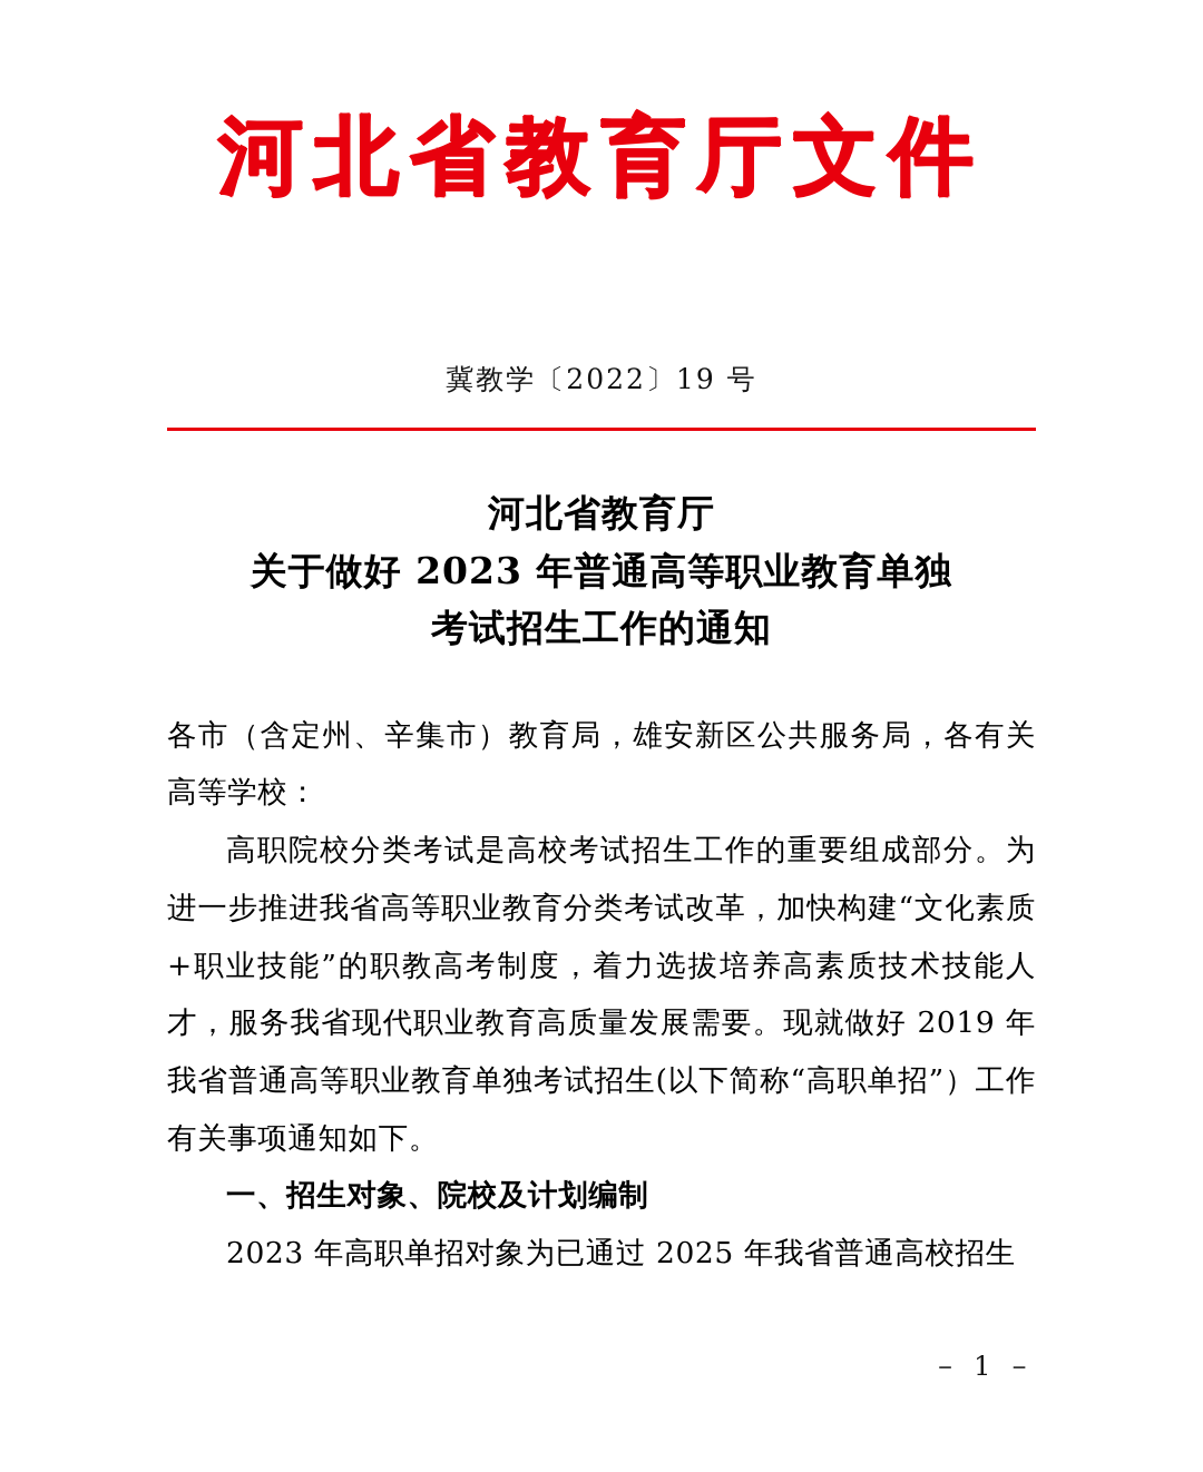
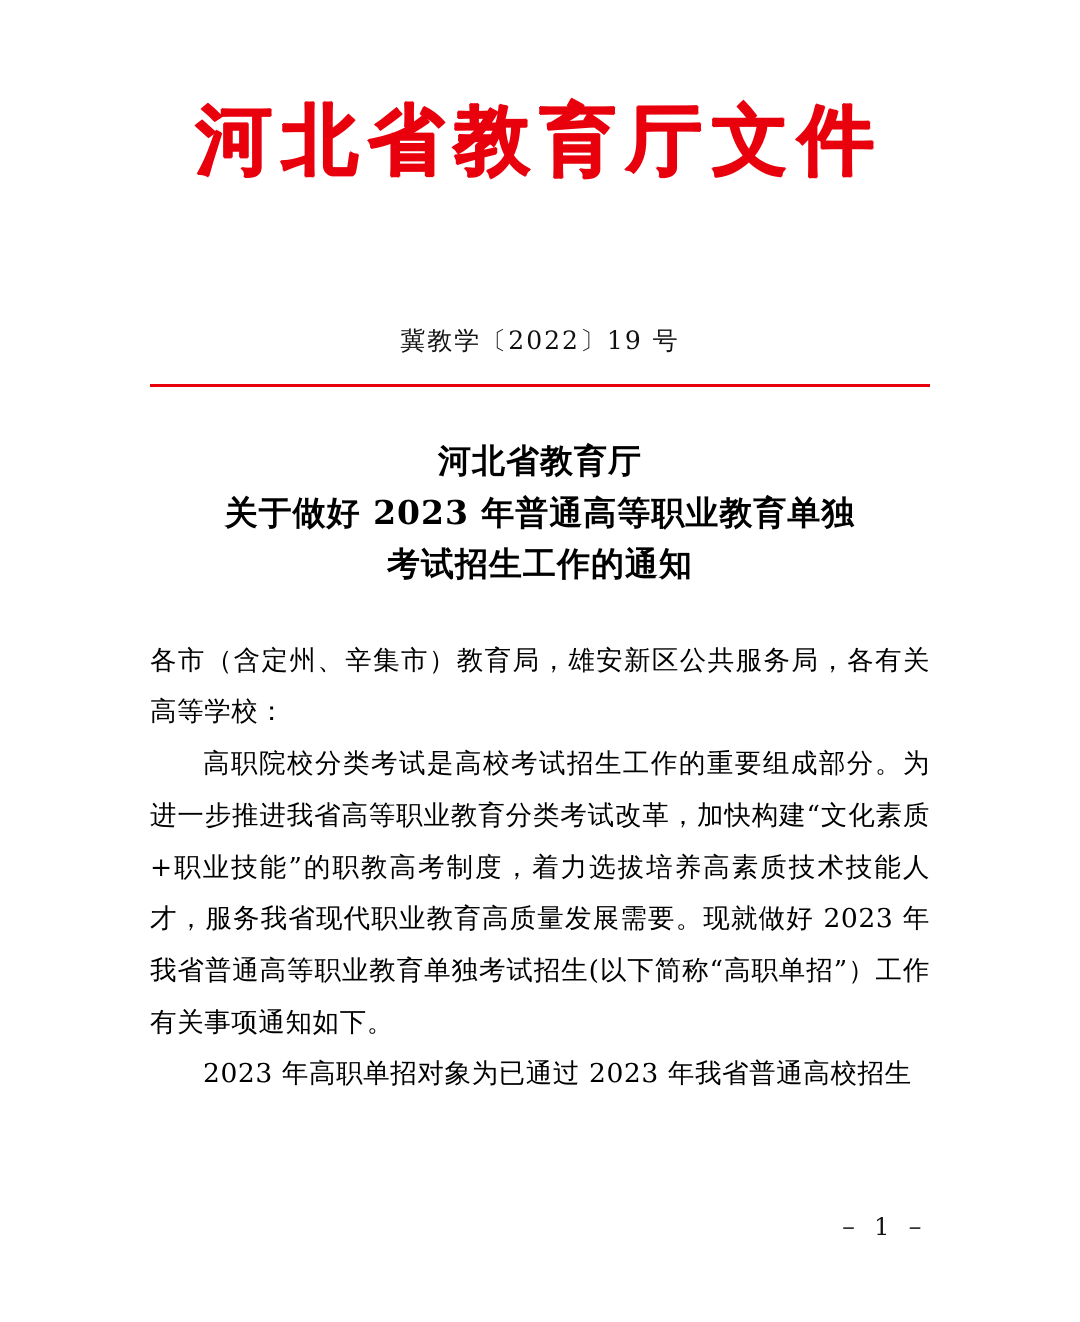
  河北省教育厅文件
  冀教学〔2022〕19 号
  河北省教育厅
  关于做好 2023 年普通高等职业教育单独
  考试招生工作的通知
  各市（含定州、辛集市）教育局，雄安新区公共服务局，各有关高等学校：
- 高职院校分类考试是高校考试招生工作的重要组成部分。为进一步推进我省高等职业教育分类考试改革，加快构建“文化素质+职业技能”的职教高考制度，着力选拔培养高素质技术技能人才，服务我省现代职业教育高质量发展需要。现就做好 2019 年我省普通高等职业教育单独考试招生(以下简称“高职单招”）工作有关事项通知如下。
+ 高职院校分类考试是高校考试招生工作的重要组成部分。为进一步推进我省高等职业教育分类考试改革，加快构建“文化素质+职业技能”的职教高考制度，着力选拔培养高素质技术技能人才，服务我省现代职业教育高质量发展需要。现就做好 2023 年我省普通高等职业教育单独考试招生(以下简称“高职单招”）工作有关事项通知如下。
- 一、招生对象、院校及计划编制
- 2023 年高职单招对象为已通过 2025 年我省普通高校招生
+ 2023 年高职单招对象为已通过 2023 年我省普通高校招生
  － 1 －
